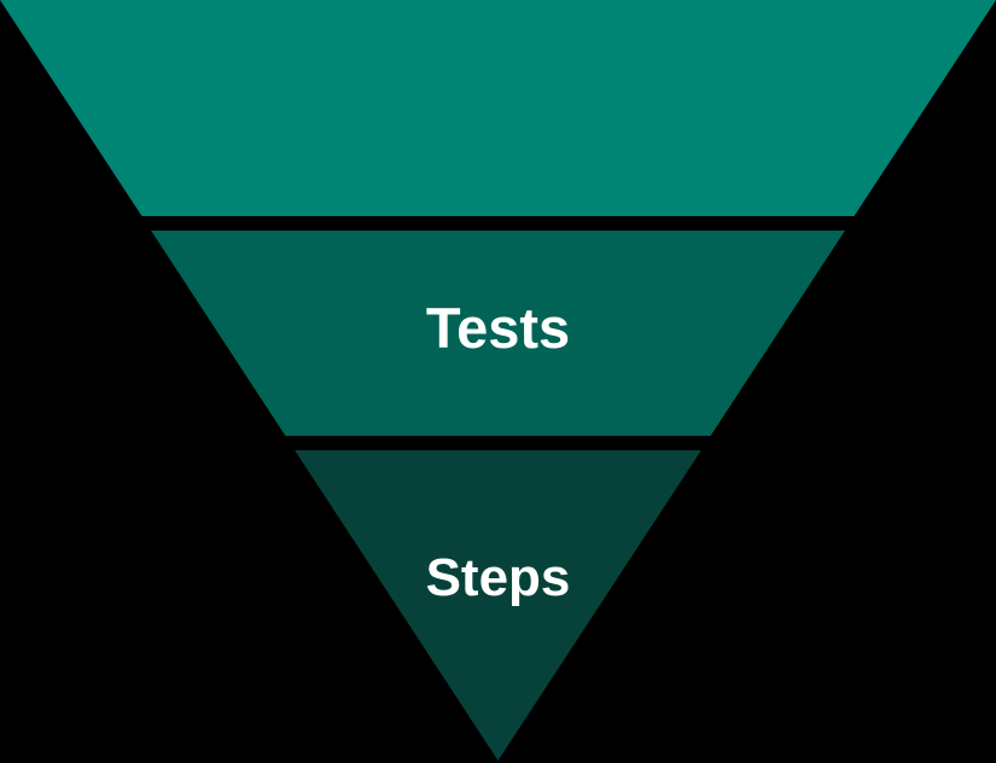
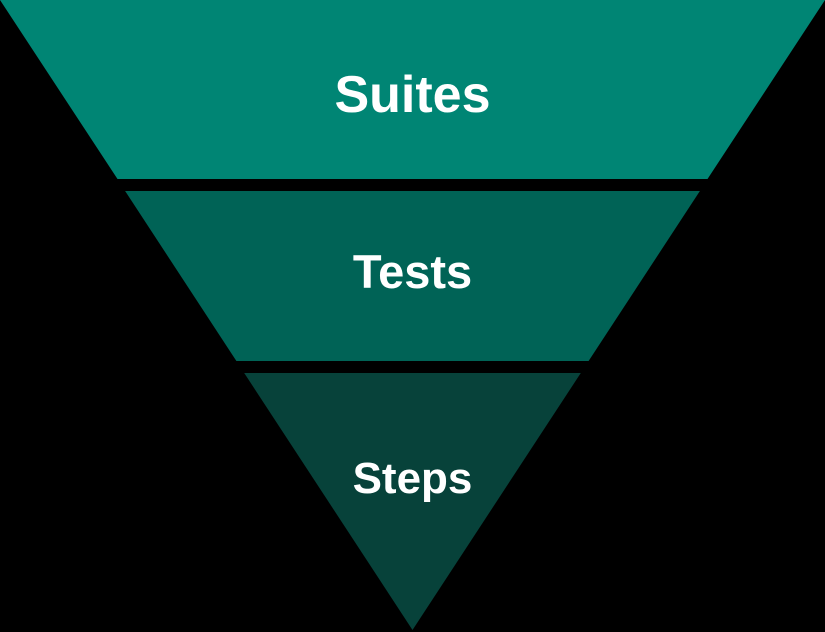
+ Suites
  Tests
  Steps
